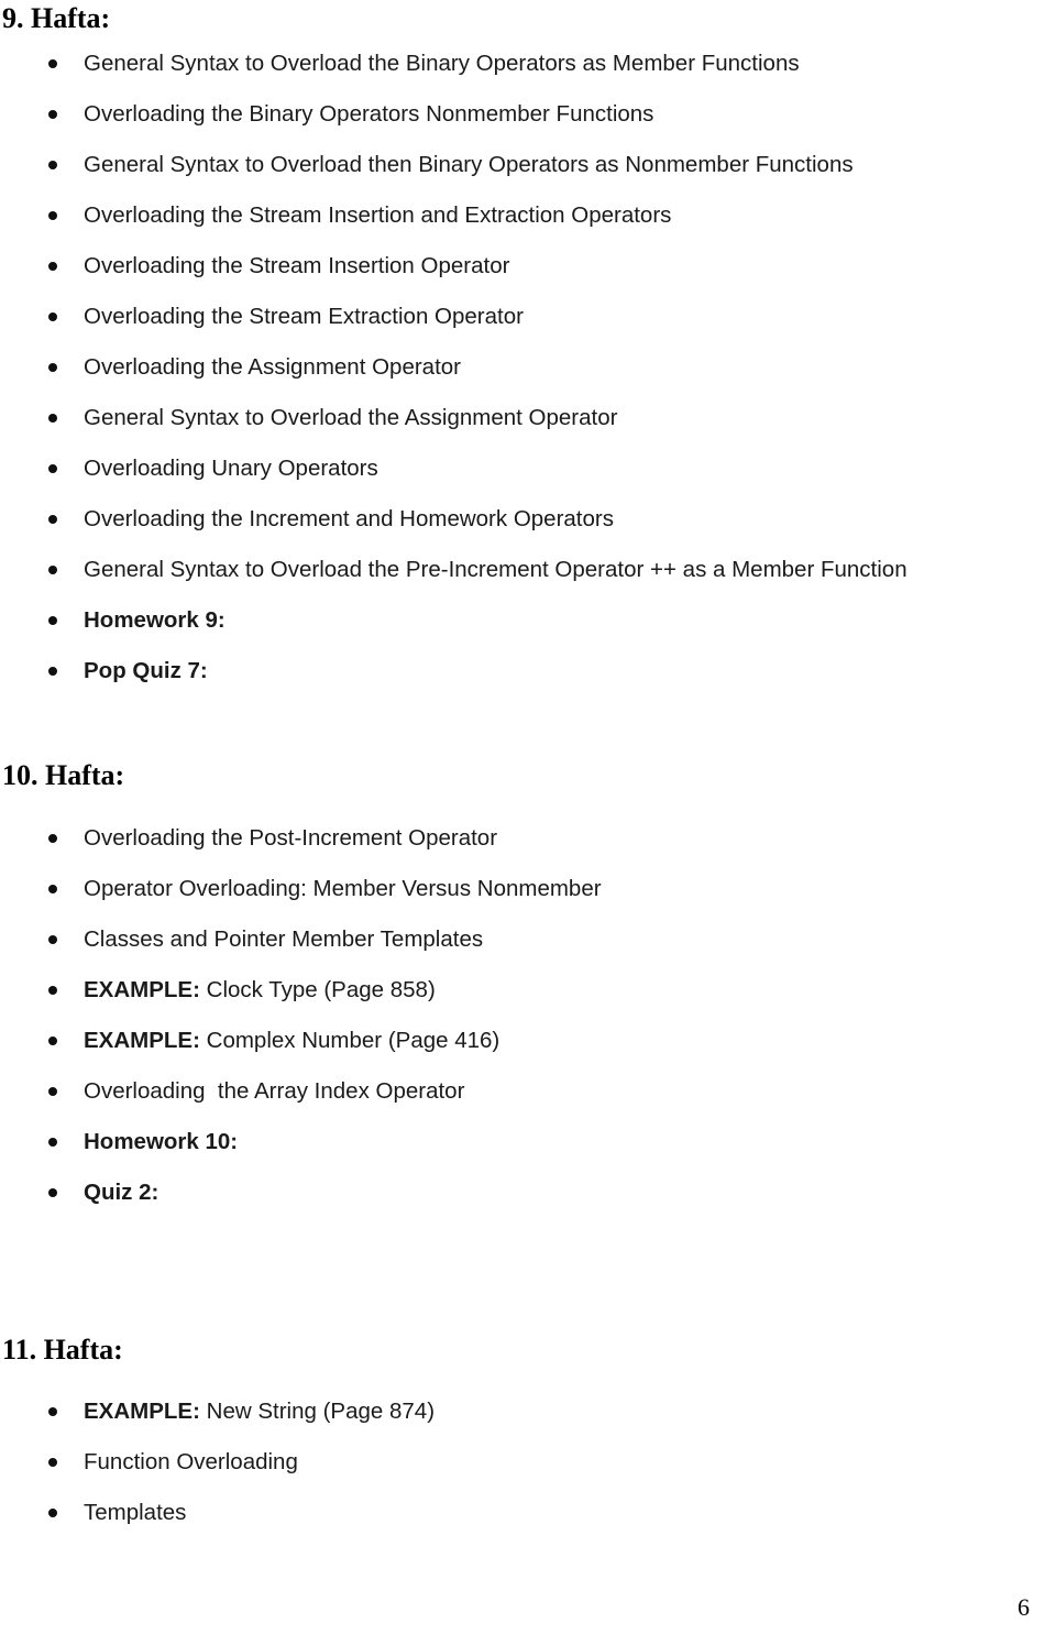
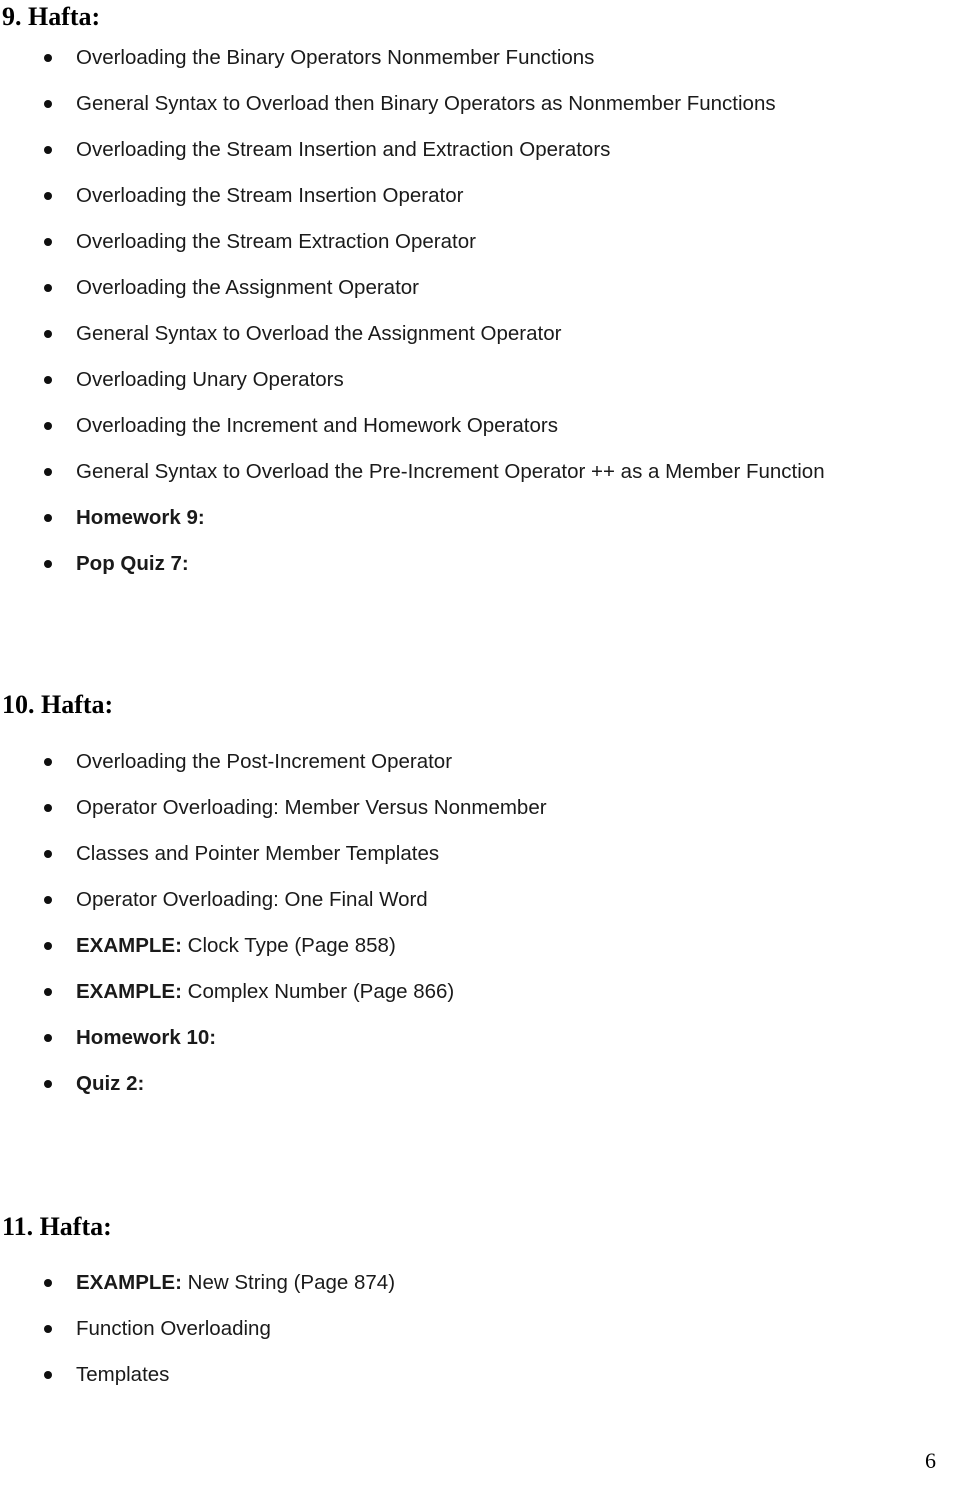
  9. Hafta:
- General Syntax to Overload the Binary Operators as Member Functions
  Overloading the Binary Operators Nonmember Functions
  General Syntax to Overload then Binary Operators as Nonmember Functions
  Overloading the Stream Insertion and Extraction Operators
  Overloading the Stream Insertion Operator
  Overloading the Stream Extraction Operator
  Overloading the Assignment Operator
  General Syntax to Overload the Assignment Operator
  Overloading Unary Operators
  Overloading the Increment and Homework Operators
  General Syntax to Overload the Pre-Increment Operator ++ as a Member Function
  Homework 9:
  Pop Quiz 7:
  10. Hafta:
  Overloading the Post-Increment Operator
  Operator Overloading: Member Versus Nonmember
  Classes and Pointer Member Templates
+ Operator Overloading: One Final Word
  EXAMPLE: Clock Type (Page 858)
- EXAMPLE: Complex Number (Page 416)
+ EXAMPLE: Complex Number (Page 866)
- Overloading the Array Index Operator
  Homework 10:
  Quiz 2:
  11. Hafta:
  EXAMPLE: New String (Page 874)
  Function Overloading
  Templates
  6
